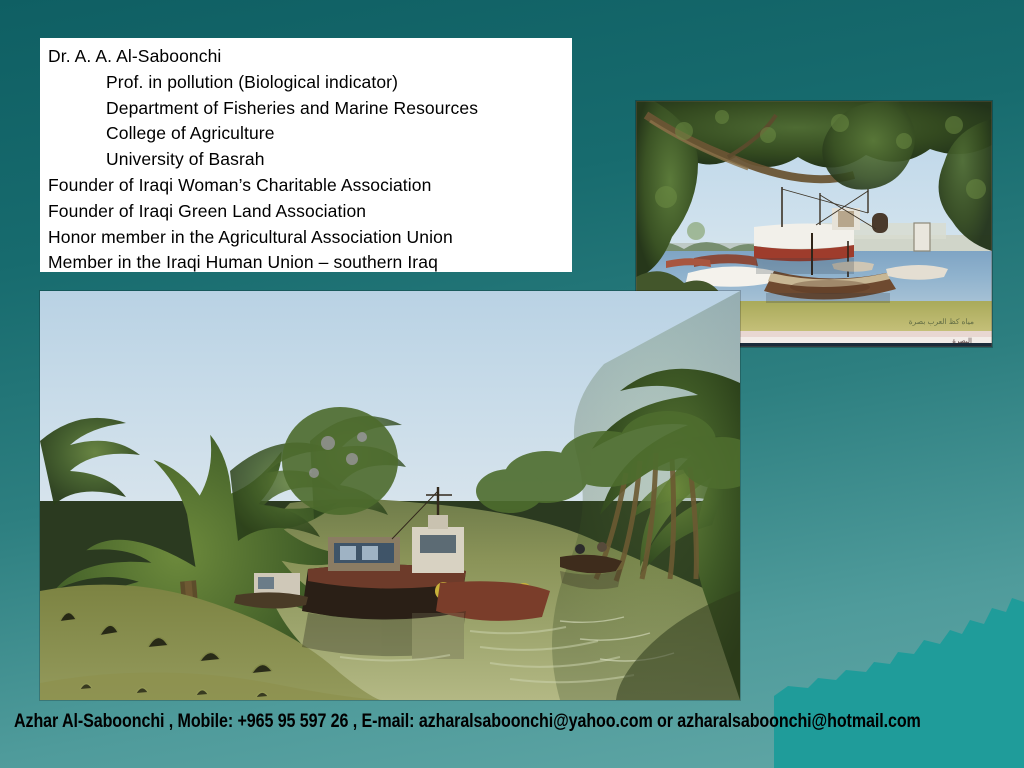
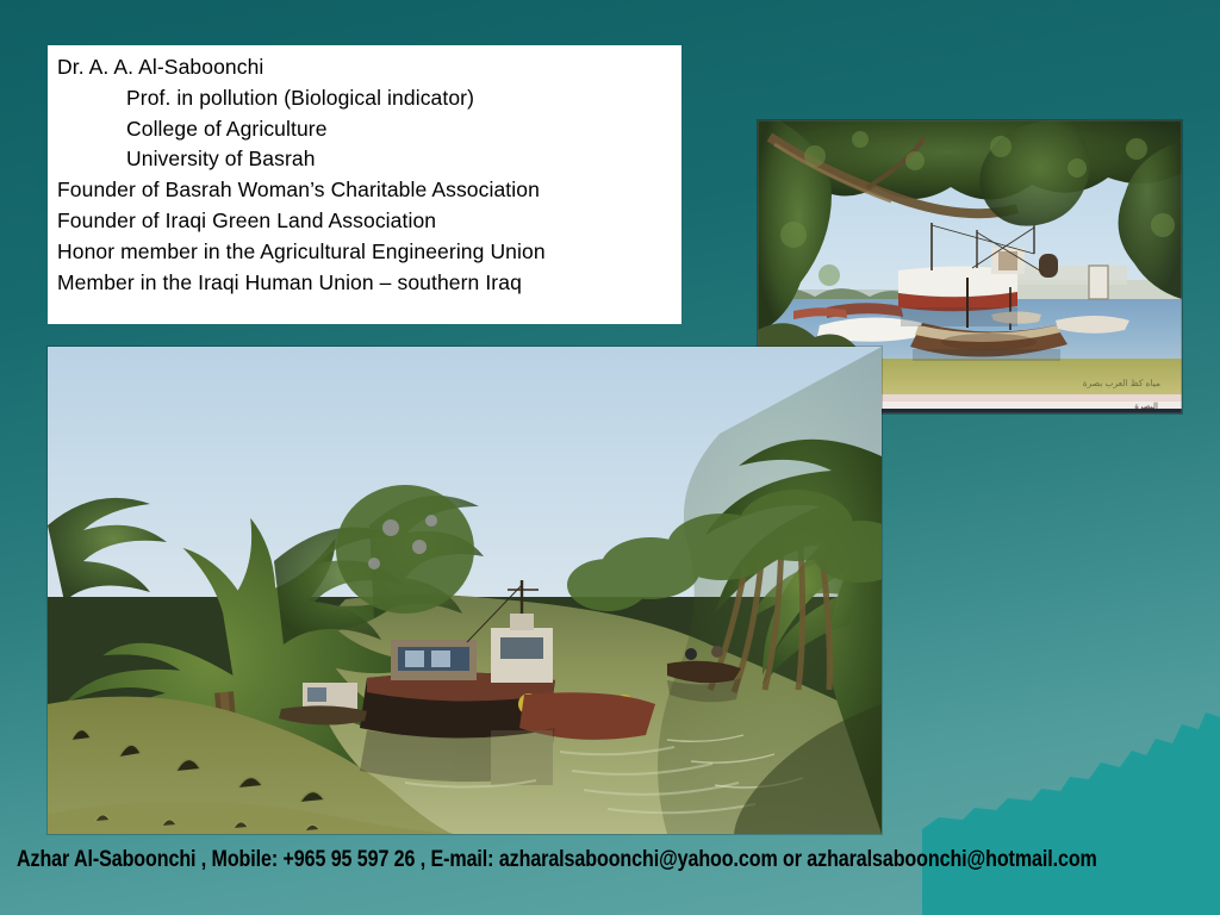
  Dr. A. A. Al-Saboonchi
  Prof. in pollution (Biological indicator)
- Department of Fisheries and Marine Resources
  College of Agriculture
  University of Basrah
- Founder of Iraqi Woman’s Charitable Association
+ Founder of Basrah Woman’s Charitable Association
  Founder of Iraqi Green Land Association
- Honor member in the Agricultural Association Union
+ Honor member in the Agricultural Engineering Union
  Member in the Iraqi Human Union – southern Iraq
  مياه كظ العرب بصرة
  Azhar Al-Saboonchi , Mobile: +965 95 597 26 , E-mail: azharalsaboonchi@yahoo.com or azharalsaboonchi@hotmail.com
